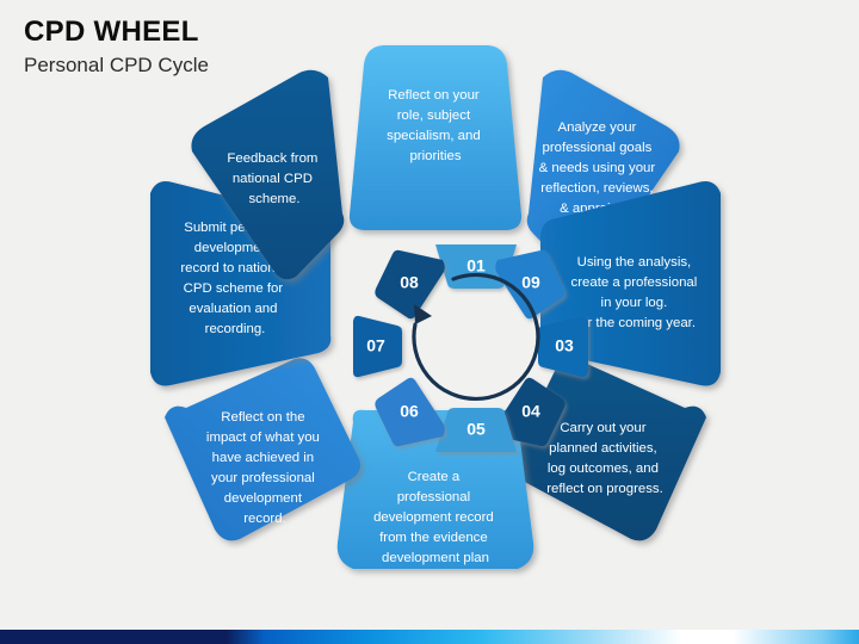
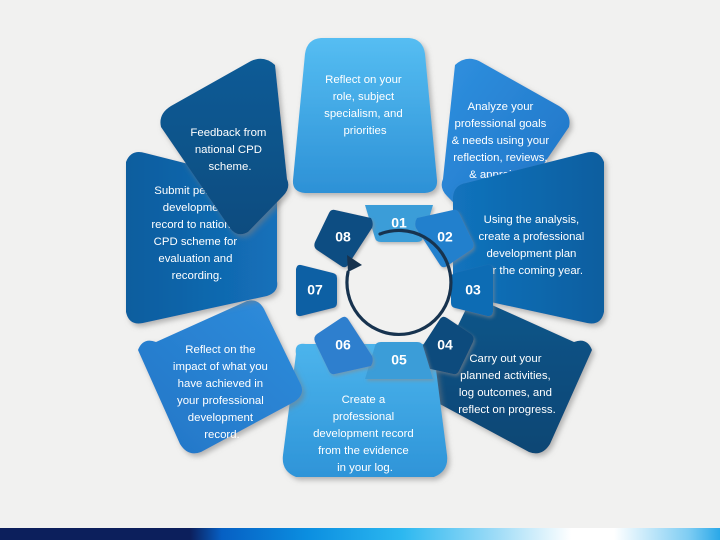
- CPD WHEEL
- Personal CPD Cycle
  Reflect on your role, subject specialism, and priorities
  Analyze your professional goals & needs using your reflection, reviews, & app
- Using the analysis, create a professional in your log. r the coming year.
+ Using the analysis, create a professional development plan r the coming year.
  Carry out your planned activities, log outcomes, and reflect on progress.
- Create a professional development record from the evidence development plan
+ Create a professional development record from the evidence in your log.
  Reflect on the impact of what you have achieved in your professional development record.
  Submit pe developme record to nation CPD scheme for evaluation and recording.
  Feedback from national CPD scheme.
  01
- 09
+ 02
  03
  04
  05
  06
  07
  08
